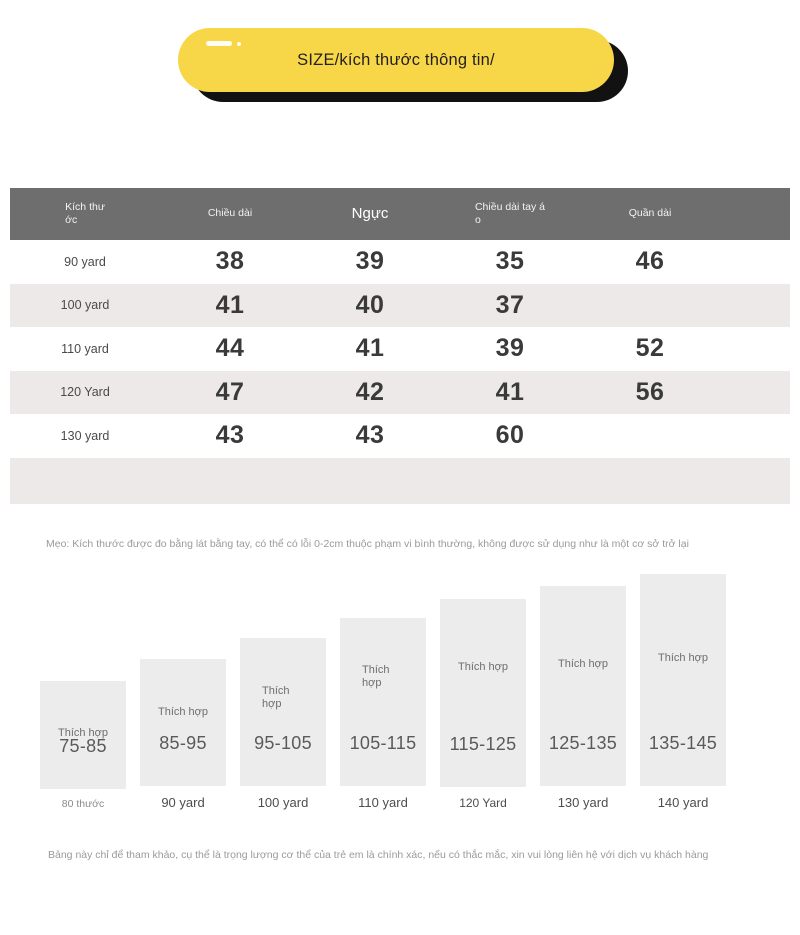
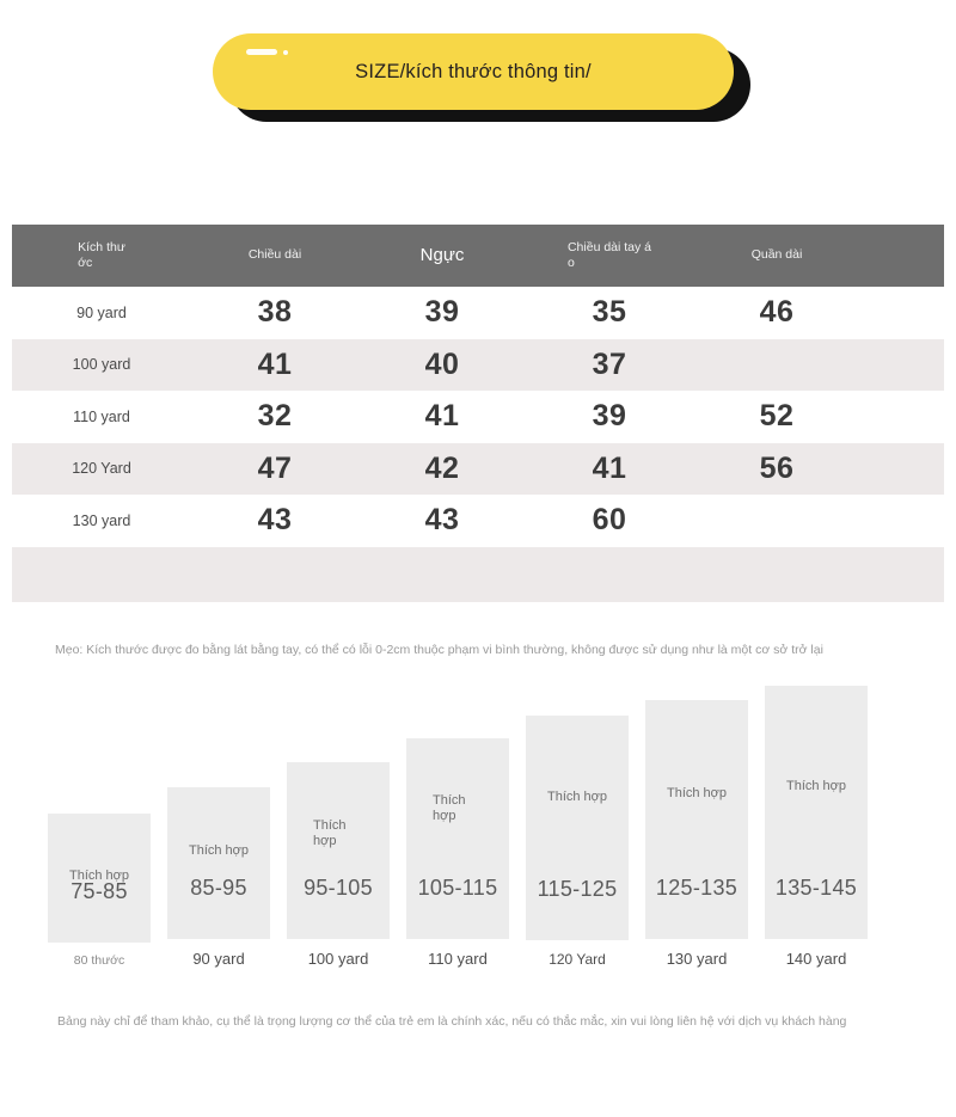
  SIZE/kích thước thông tin/
  Kích thư
  ớc
  Chiều dài
  Ngực
  Chiều dài tay á
  o
  Quần dài
  90 yard
  38
  39
  35
  46
  100 yard
  41
  40
  37
  110 yard
- 44
+ 32
  41
  39
  52
  120 Yard
  47
  42
  41
  56
  130 yard
  43
  43
  60
  Mẹo: Kích thước được đo bằng lát bằng tay, có thể có lỗi 0-2cm thuộc phạm vi bình thường, không được sử dụng như là một cơ sở trở lại
  Thích hợp
  75-85
  80 thước
  Thích hợp
  85-95
  90 yard
  Thích hợp
  95-105
  100 yard
  Thích hợp
  105-115
  110 yard
  Thích hợp
  115-125
  120 Yard
  Thích hợp
  125-135
  130 yard
  Thích hợp
  135-145
  140 yard
  Bảng này chỉ để tham khảo, cụ thể là trọng lượng cơ thể của trẻ em là chính xác, nếu có thắc mắc, xin vui lòng liên hệ với dịch vụ khách hàng
